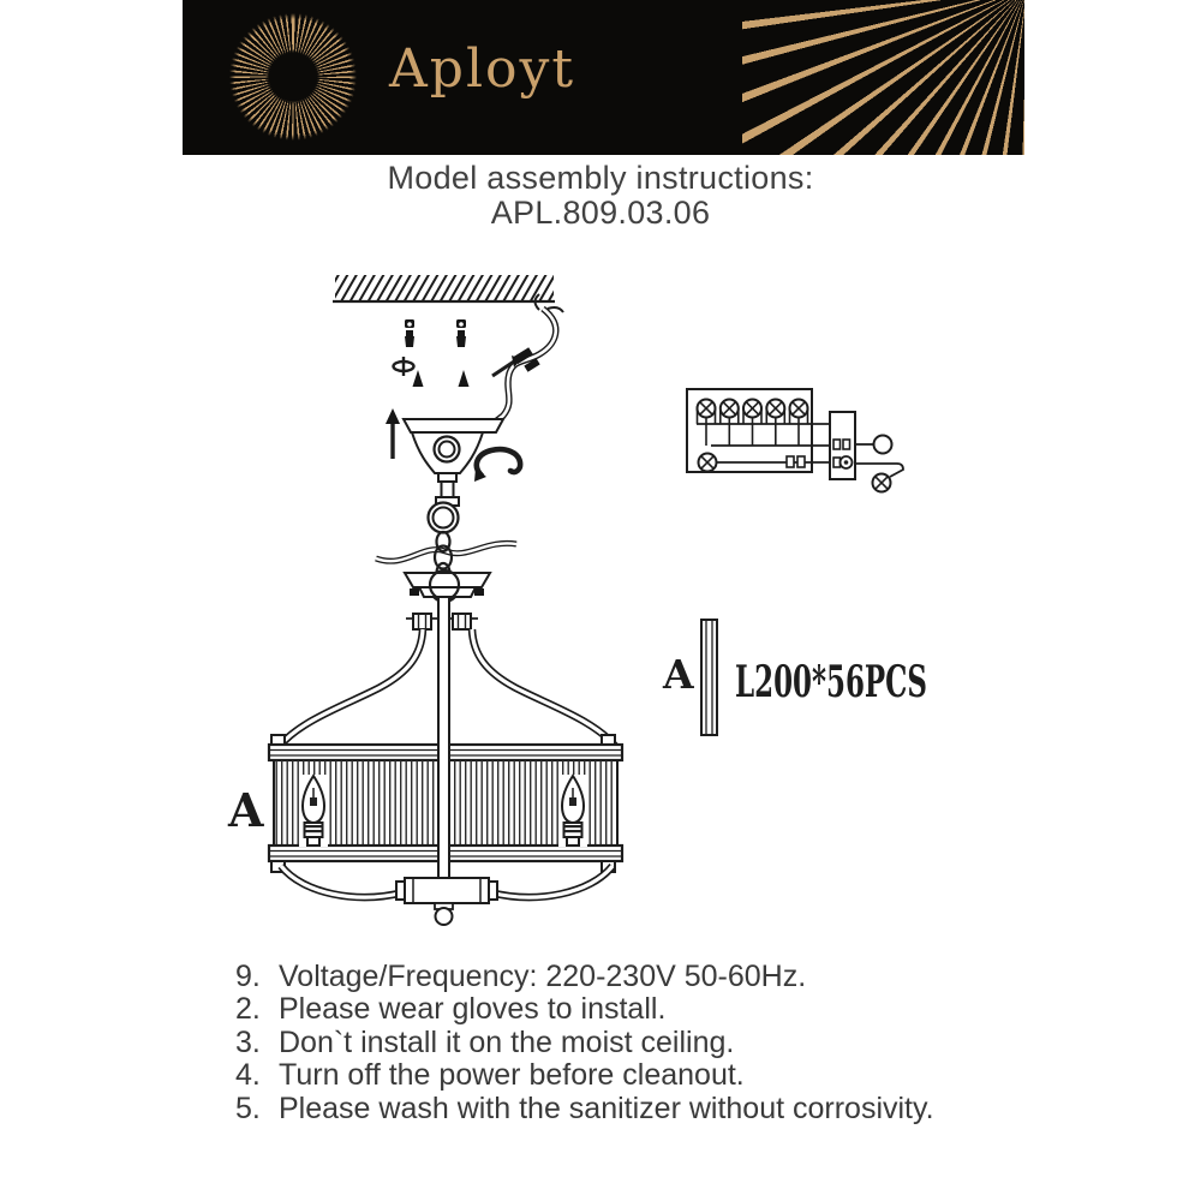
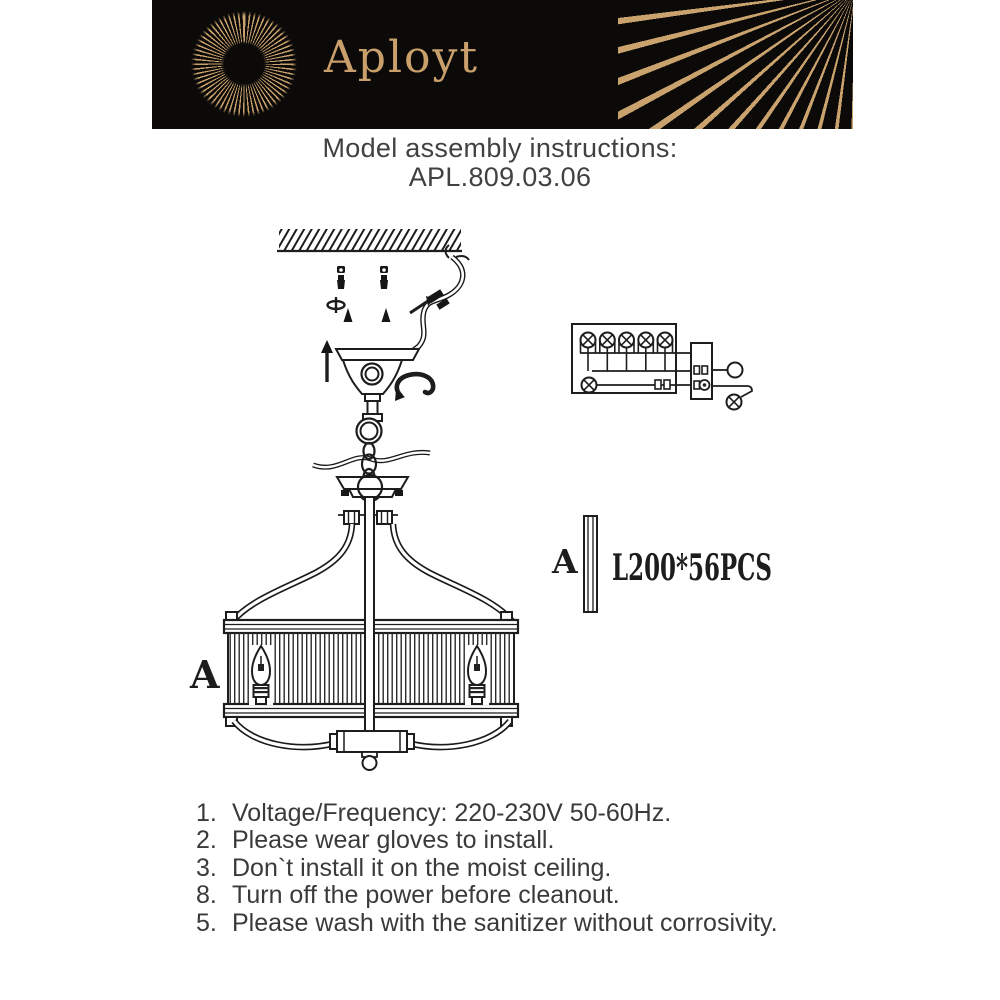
  Aployt
  Model assembly instructions:
  APL.809.03.06
  A
  A
  L200*56PCS
- 9.
+ 1.
  Voltage/Frequency: 220-230V 50-60Hz.
  2.
  Please wear gloves to install.
  3.
  Don`t install it on the moist ceiling.
- 4.
+ 8.
  Turn off the power before cleanout.
  5.
  Please wash with the sanitizer without corrosivity.
